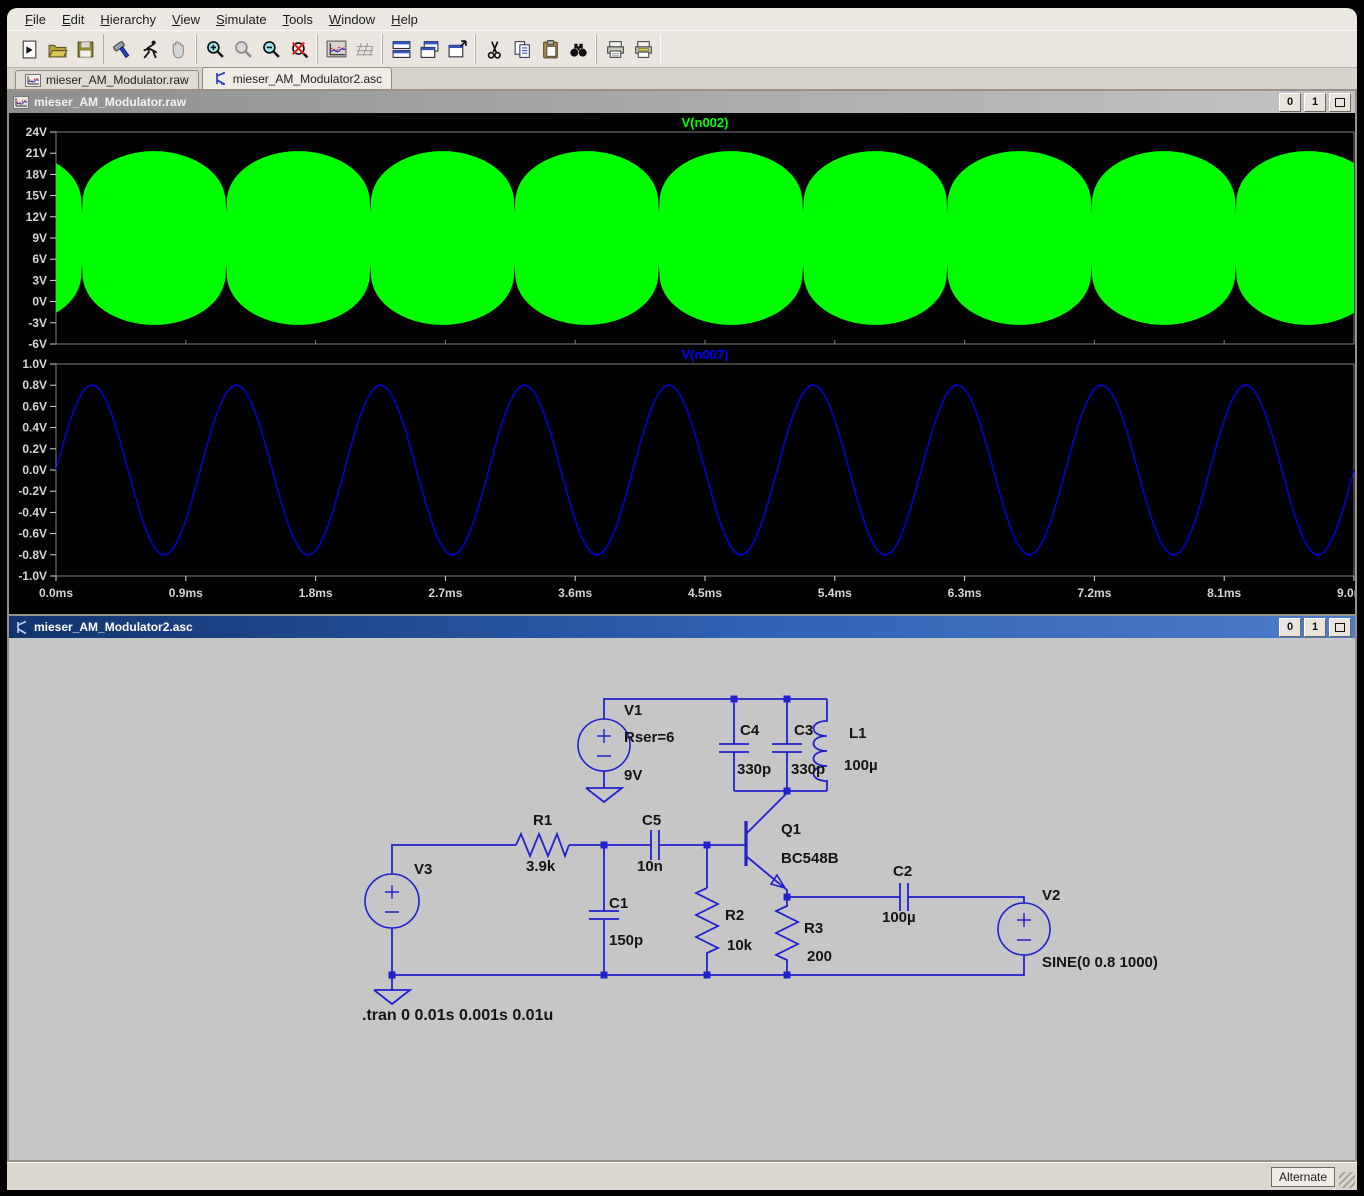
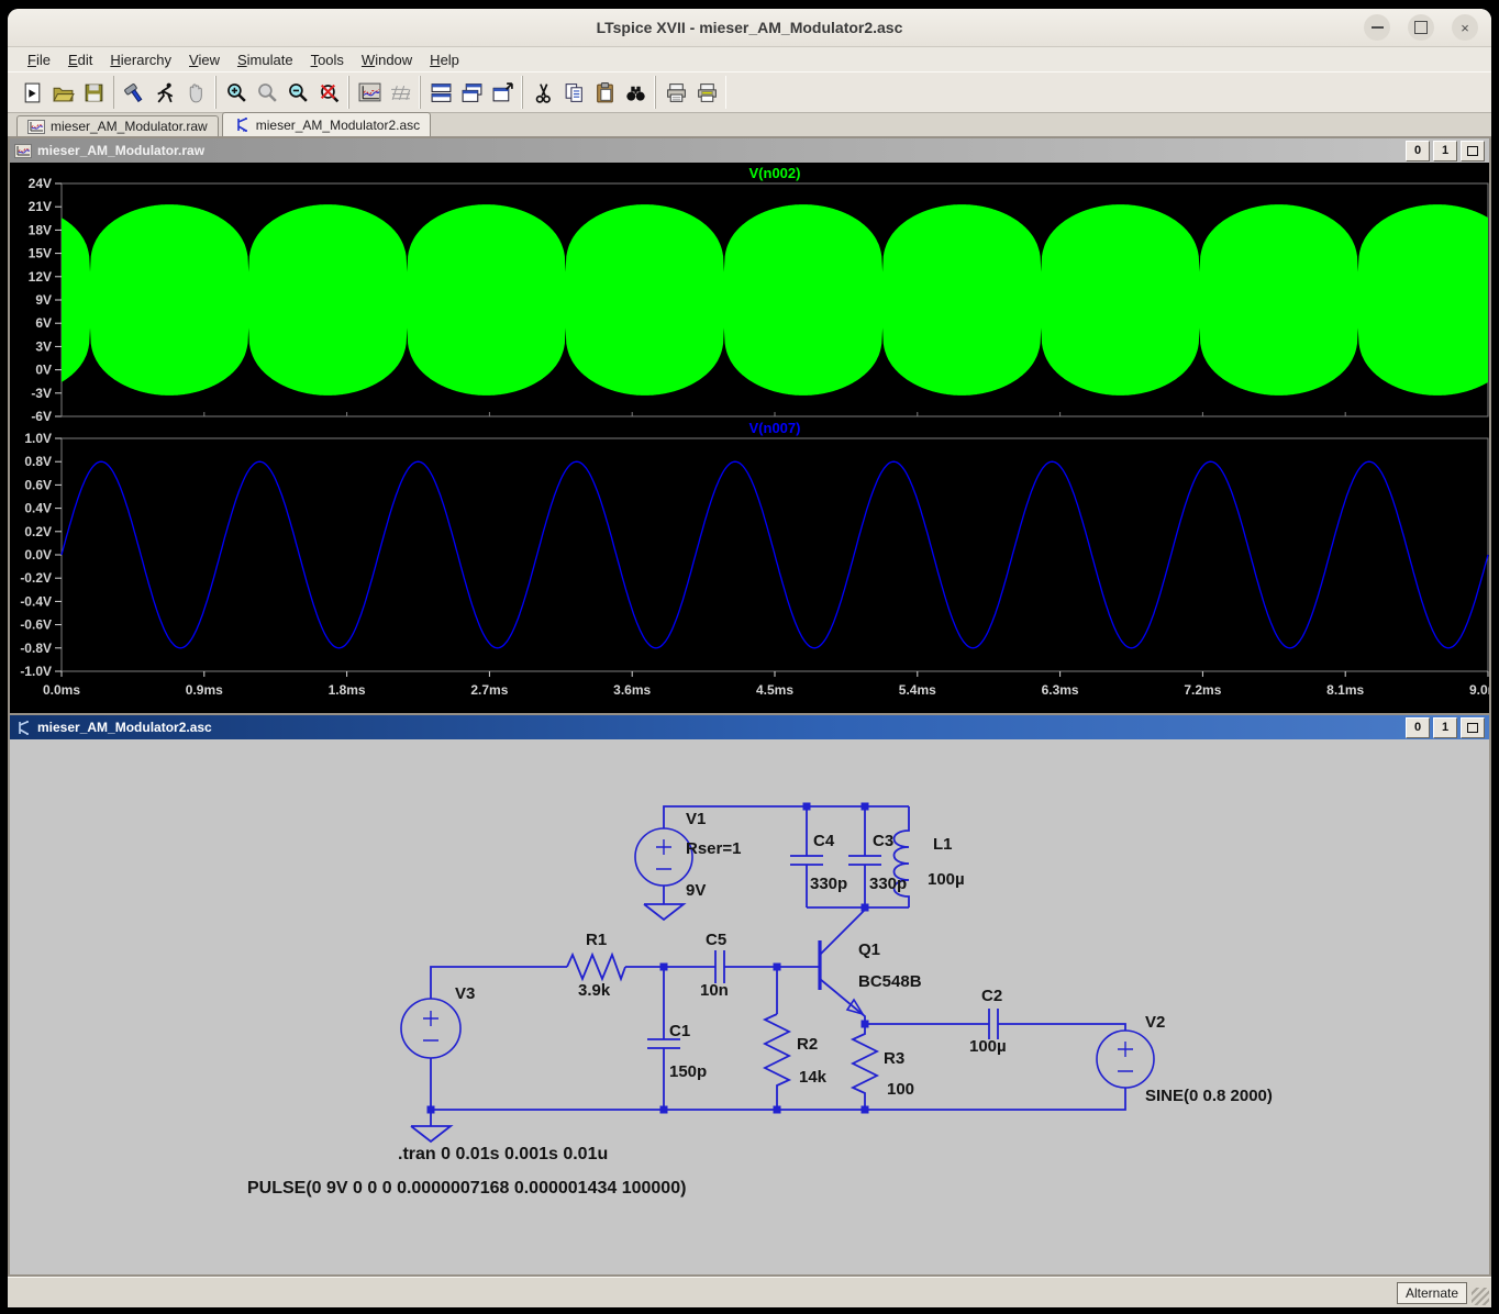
+ LTspice XVII - mieser_AM_Modulator2.asc
+ ×
  File
  Edit
  Hierarchy
  View
  Simulate
  Tools
  Window
  Help
  mieser_AM_Modulator.raw
  mieser_AM_Modulator2.asc
  mieser_AM_Modulator.raw
  0
  1
  V(n002)
  V(n007)
  24V
  21V
  18V
  15V
  12V
  9V
  6V
  3V
  0V
  -3V
  -6V
  1.0V
  0.8V
  0.6V
  0.4V
  0.2V
  0.0V
  -0.2V
  -0.4V
  -0.6V
  -0.8V
  -1.0V
  0.0ms
  0.9ms
  1.8ms
  2.7ms
  3.6ms
  4.5ms
  5.4ms
  6.3ms
  7.2ms
  8.1ms
  mieser_AM_Modulator2.asc
  0
  1
  V1
- Rser=6
+ Rser=1
  9V
  C4
  330p
  C3
  330p
  L1
  100µ
  R1
  3.9k
  C5
  10n
  V3
  C1
  150p
  R2
- 10k
+ 14k
  Q1
  BC548B
  R3
- 200
+ 100
  C2
  100µ
  V2
- SINE(0 0.8 1000)
+ SINE(0 0.8 2000)
  .tran 0 0.01s 0.001s 0.01u
+ PULSE(0 9V 0 0 0 0.0000007168 0.000001434 100000)
  Alternate
